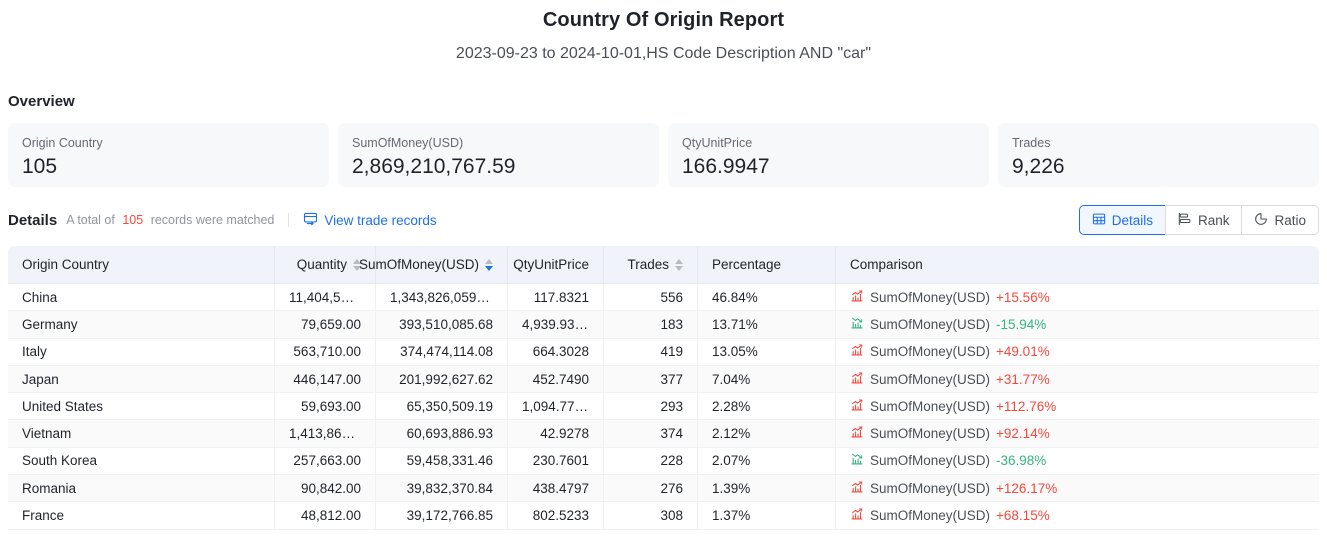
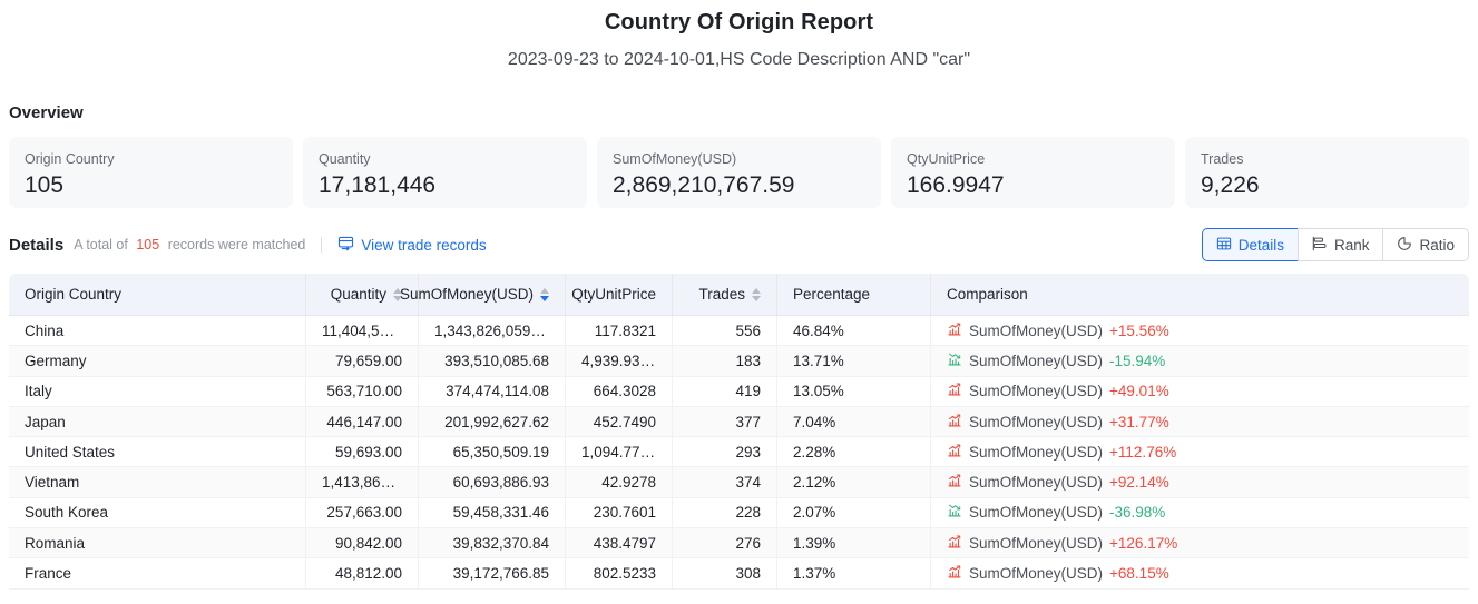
  Country Of Origin Report
  2023-09-23 to 2024-10-01,HS Code Description AND "car"
  Overview
  Origin Country
  105
+ Quantity
+ 17,181,446
  SumOfMoney(USD)
  2,869,210,767.59
  QtyUnitPrice
  166.9947
  Trades
  9,226
  Details
  A total of 105 records were matched
  View trade records
  Details
  Rank
  Ratio
  Origin Country	Quantity	SumOfMoney(USD)	QtyUnitPrice	Trades	Percentage	Comparison
  China	11,404,586.00	1,343,826,059.50	117.8321	556	46.84%	SumOfMoney(USD) +15.56%
  Germany	79,659.00	393,510,085.68	4,939.9325	183	13.71%	SumOfMoney(USD) -15.94%
  Italy	563,710.00	374,474,114.08	664.3028	419	13.05%	SumOfMoney(USD) +49.01%
  Japan	446,147.00	201,992,627.62	452.7490	377	7.04%	SumOfMoney(USD) +31.77%
  United States	59,693.00	65,350,509.19	1,094.7768	293	2.28%	SumOfMoney(USD) +112.76%
  Vietnam	1,413,860.00	60,693,886.93	42.9278	374	2.12%	SumOfMoney(USD) +92.14%
  South Korea	257,663.00	59,458,331.46	230.7601	228	2.07%	SumOfMoney(USD) -36.98%
  Romania	90,842.00	39,832,370.84	438.4797	276	1.39%	SumOfMoney(USD) +126.17%
  France	48,812.00	39,172,766.85	802.5233	308	1.37%	SumOfMoney(USD) +68.15%
